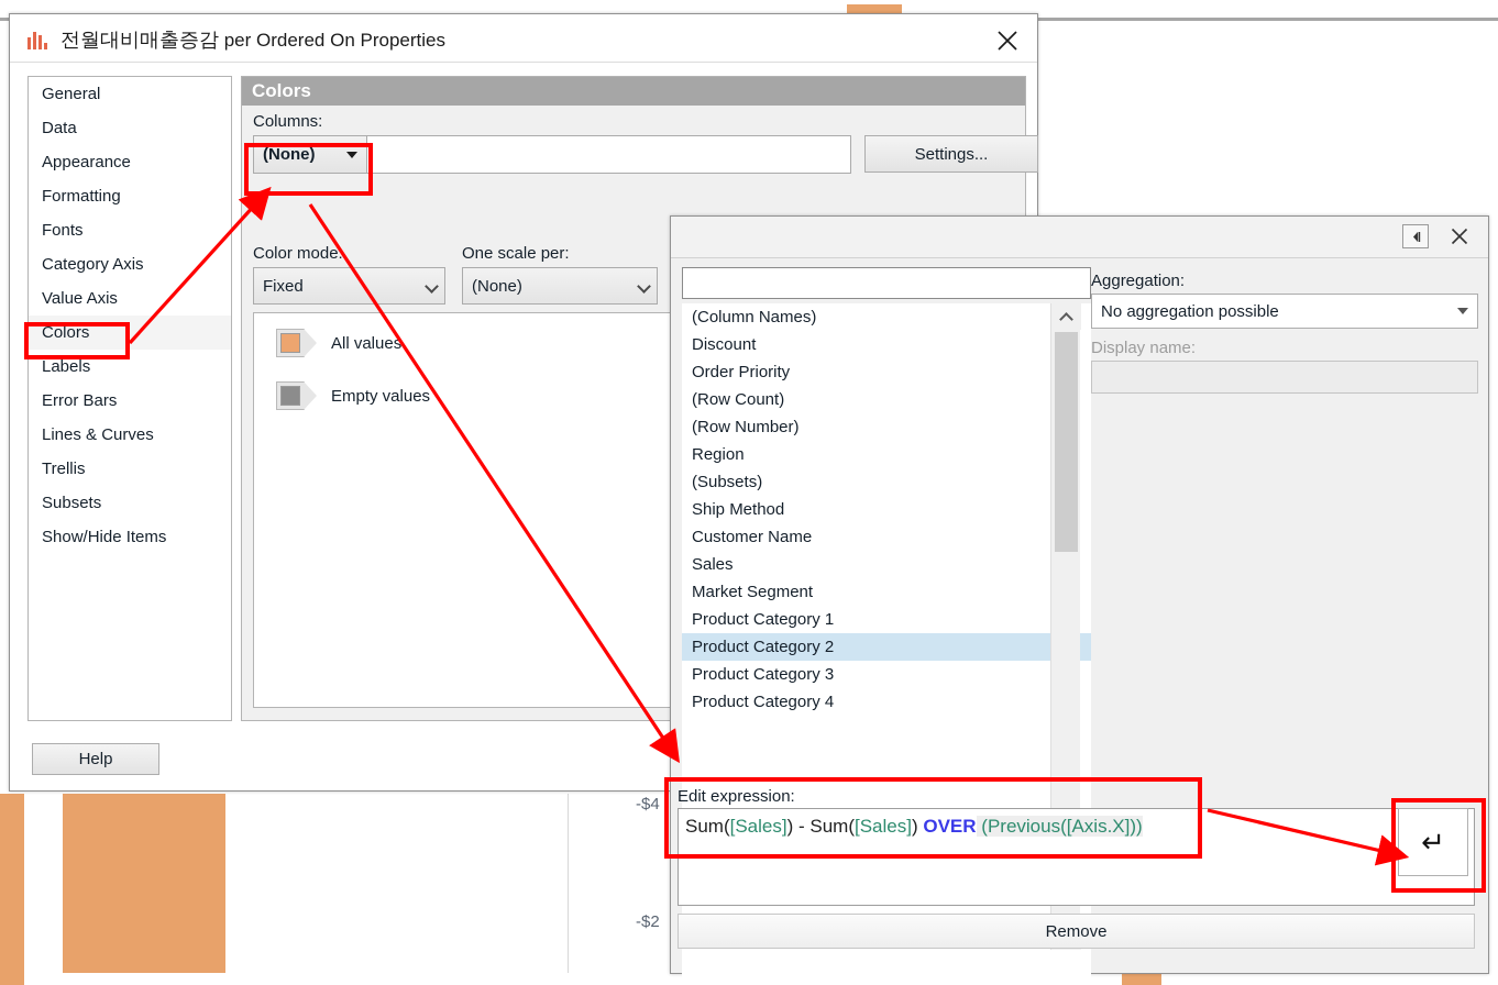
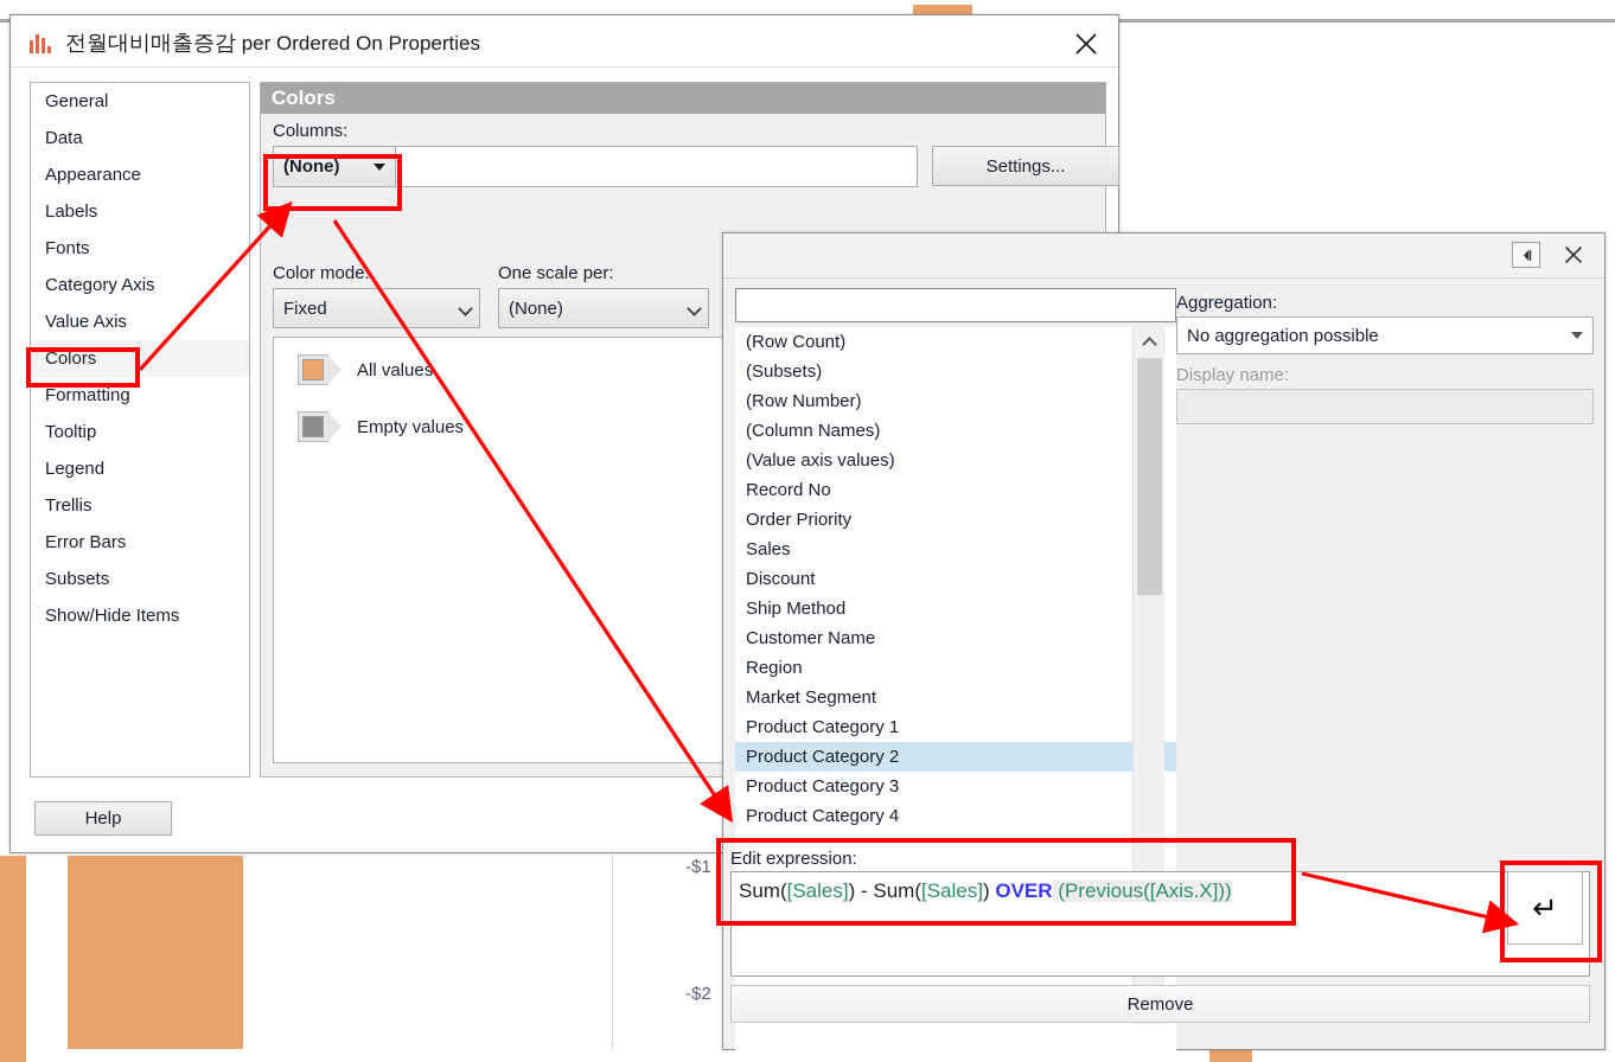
- -$4
+ -$1
  -$2
  전월대비매출증감 per Ordered On Properties
  General
  Data
  Appearance
- Formatting
+ Labels
  Fonts
  Category Axis
  Value Axis
  Colors
- Labels
+ Formatting
+ Tooltip
+ Legend
- Error Bars
+ Trellis
- Lines & Curves
- Trellis
+ Error Bars
  Subsets
  Show/Hide Items
  Colors
  Columns:
  (None)
  Settings...
  Color mode
  Fixed
  One scale per:
  (None)
  All values
  Empty values
  Help
- (Column Names)
+ (Row Count)
- Discount
+ (Subsets)
- Order Priority
+ (Row Number)
- (Row Count)
+ (Column Names)
+ (Value axis values)
+ Record No
- (Row Number)
+ Order Priority
- Region
+ Sales
- (Subsets)
+ Discount
  Ship Method
  Customer Name
- Sales
+ Region
  Market Segment
  Product Category 1
  Product Category 2
  Product Category 3
  Product Category 4
  Aggregation:
  No aggregation possible
  Display name:
  Edit expression:
  Sum([Sales]) - Sum([Sales]) OVER (Previous([Axis.X]))
  ↵
  Remove
